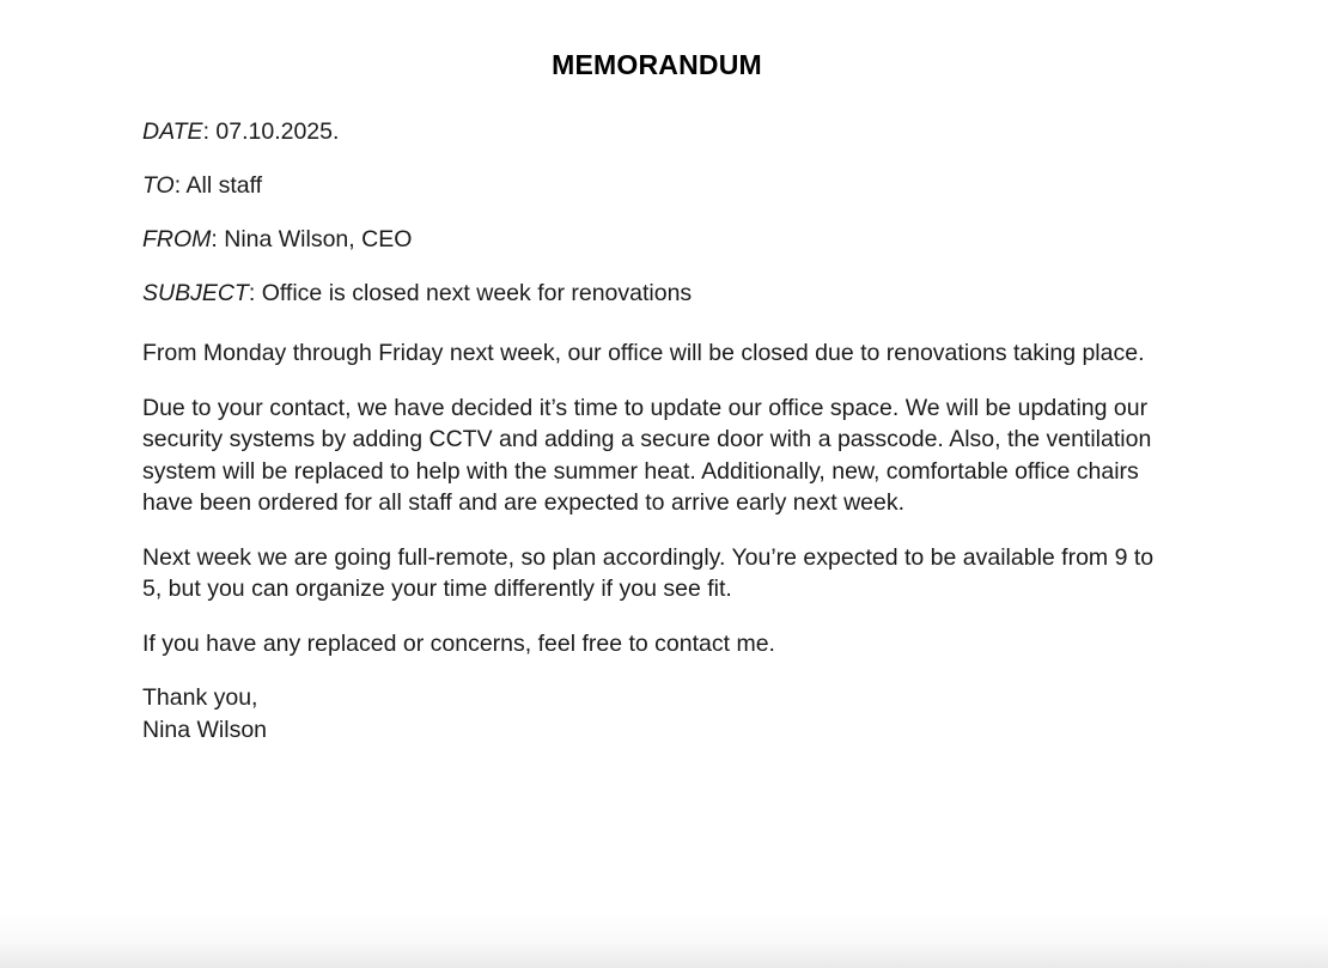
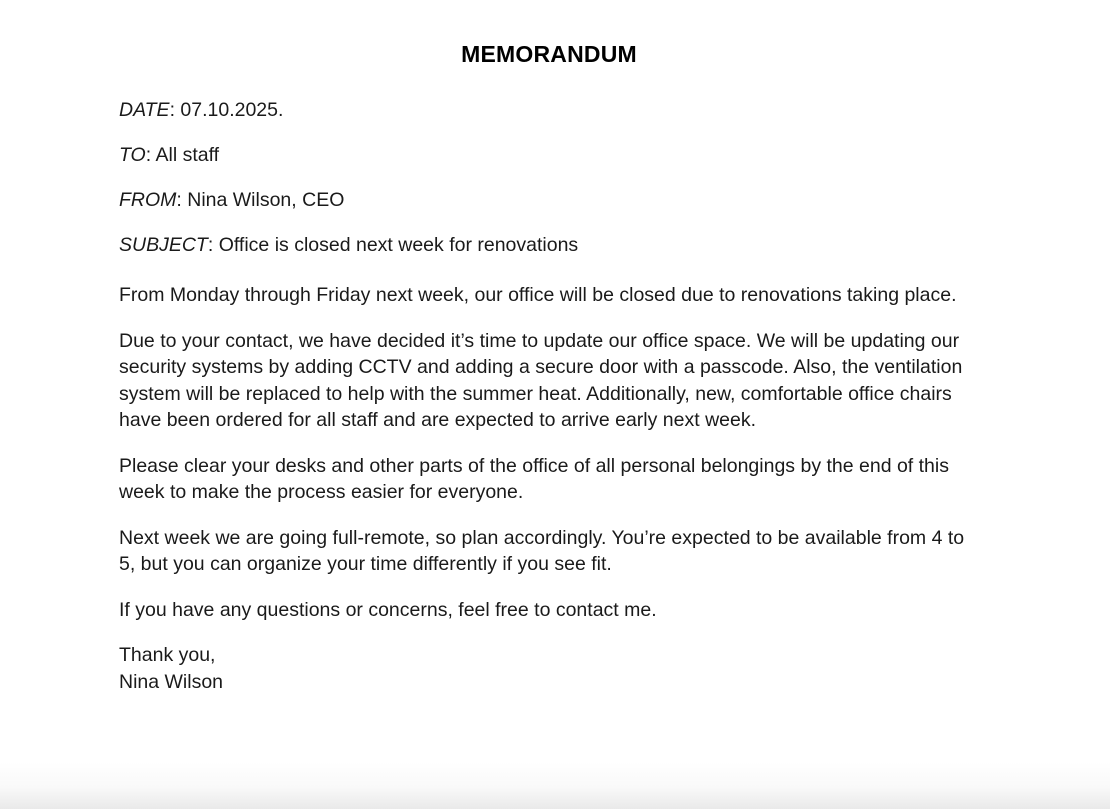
  MEMORANDUM
  DATE: 07.10.2025.
  TO: All staff
  FROM: Nina Wilson, CEO
  SUBJECT: Office is closed next week for renovations
  From Monday through Friday next week, our office will be closed due to renovations taking place.
  Due to your contact, we have decided it’s time to update our office space. We will be updating our security systems by adding CCTV and adding a secure door with a passcode. Also, the ventilation system will be replaced to help with the summer heat. Additionally, new, comfortable office chairs have been ordered for all staff and are expected to arrive early next week.
+ Please clear your desks and other parts of the office of all personal belongings by the end of this week to make the process easier for everyone.
- Next week we are going full-remote, so plan accordingly. You’re expected to be available from 9 to 5, but you can organize your time differently if you see fit.
+ Next week we are going full-remote, so plan accordingly. You’re expected to be available from 4 to 5, but you can organize your time differently if you see fit.
- If you have any replaced or concerns, feel free to contact me.
+ If you have any questions or concerns, feel free to contact me.
  Thank you,
  Nina Wilson
